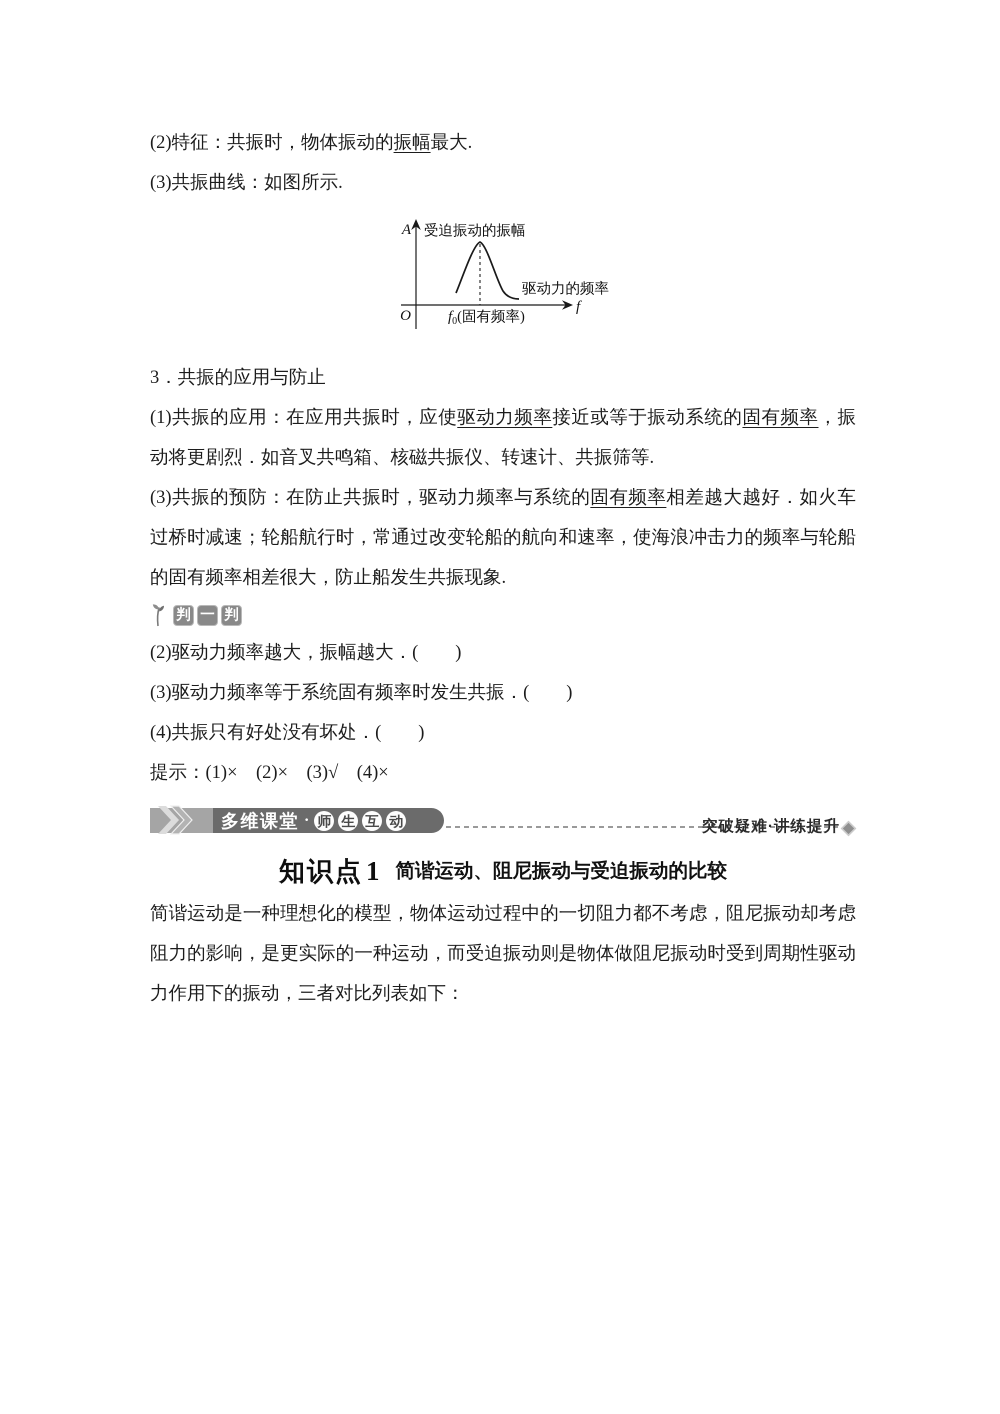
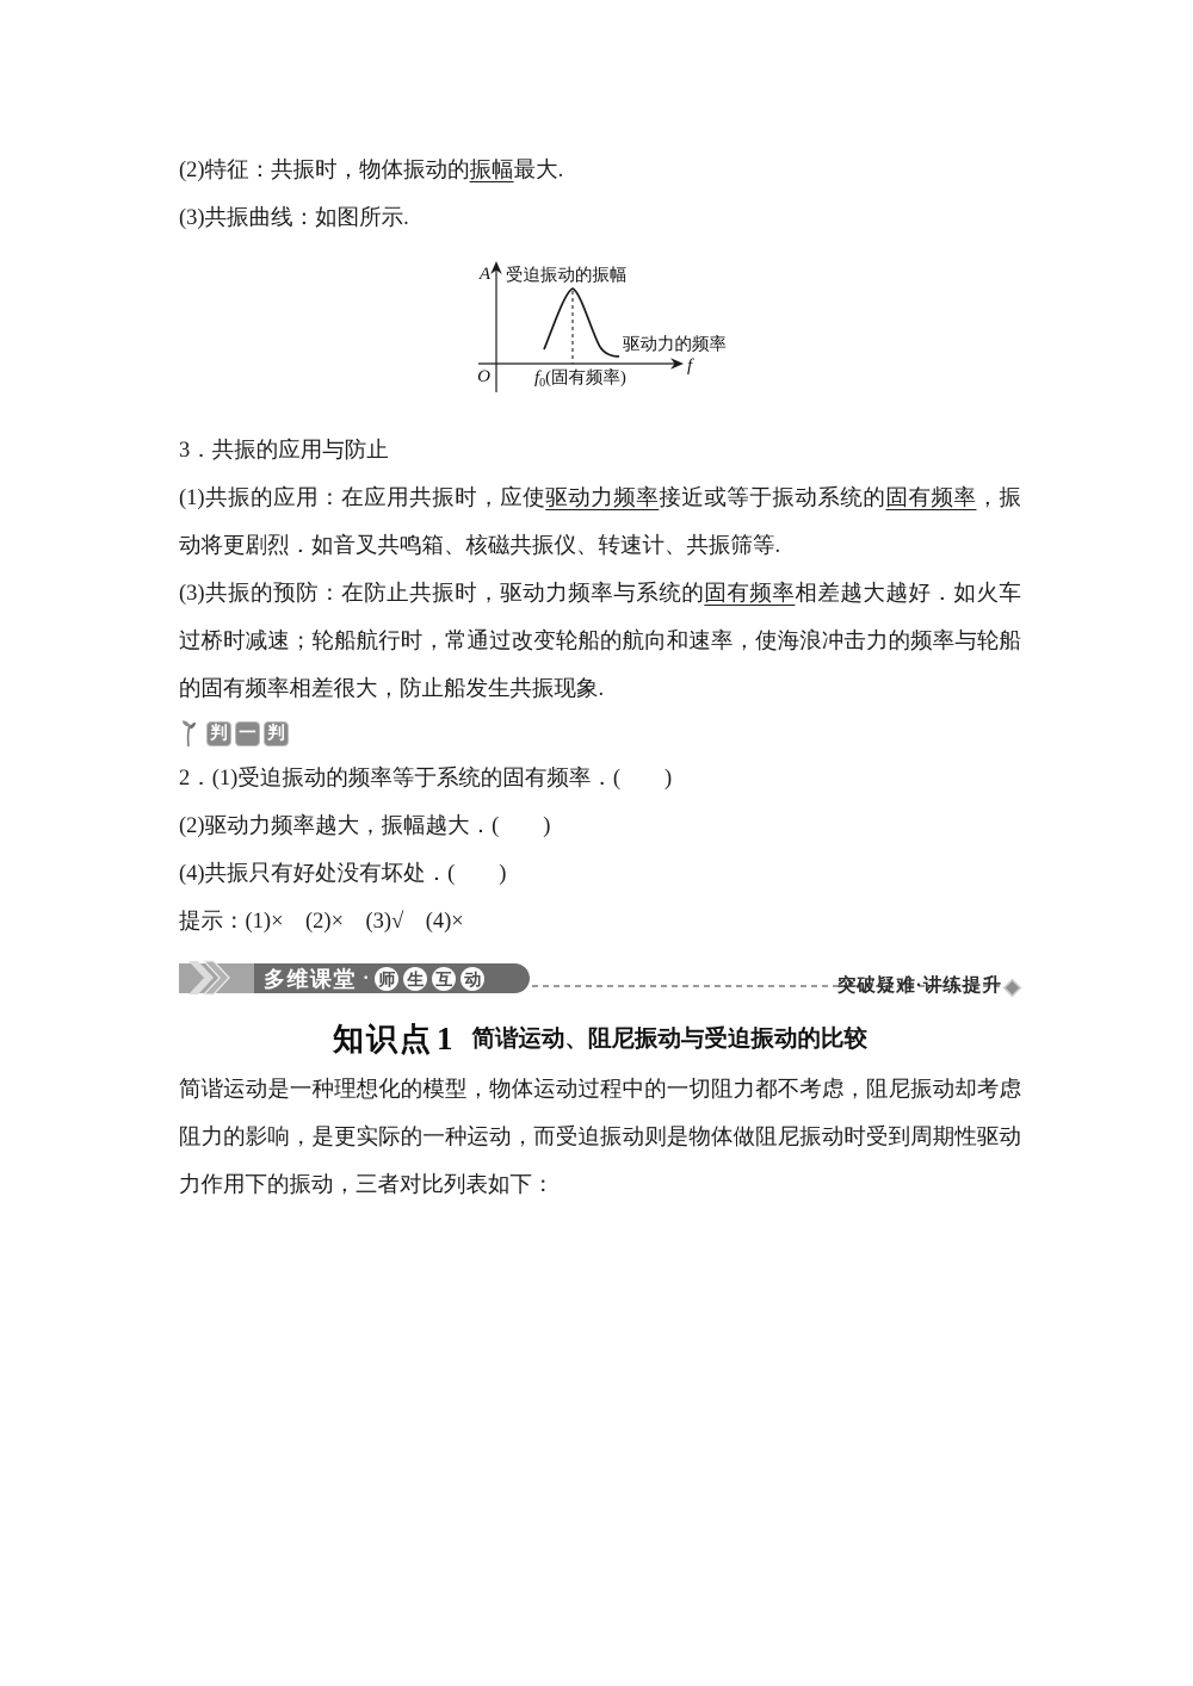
  (2)特征：共振时，物体振动的振幅最大.
  (3)共振曲线：如图所示.
  A
  受迫振动的振幅
  f
  O
  f0(固有频率)
  驱动力的频率
  3．共振的应用与防止
  (1)共振的应用：在应用共振时，应使驱动力频率接近或等于振动系统的固有频率，振动将更剧烈．如音叉共鸣箱、核磁共振仪、转速计、共振筛等.
  (3)共振的预防：在防止共振时，驱动力频率与系统的固有频率相差越大越好．如火车过桥时减速；轮船航行时，常通过改变轮船的航向和速率，使海浪冲击力的频率与轮船的固有频率相差很大，防止船发生共振现象.
  判
  一
  判
+ 2．(1)受迫振动的频率等于系统的固有频率．( )
  (2)驱动力频率越大，振幅越大．( )
- (3)驱动力频率等于系统固有频率时发生共振．( )
  (4)共振只有好处没有坏处．( )
  提示：(1)× (2)× (3)√ (4)×
  多维课堂
  ·
  师
  生
  互
  动
  突破疑难·讲练提升
  知识点1
  简谐运动、阻尼振动与受迫振动的比较
  简谐运动是一种理想化的模型，物体运动过程中的一切阻力都不考虑，阻尼振动却考虑阻力的影响，是更实际的一种运动，而受迫振动则是物体做阻尼振动时受到周期性驱动力作用下的振动，三者对比列表如下：
